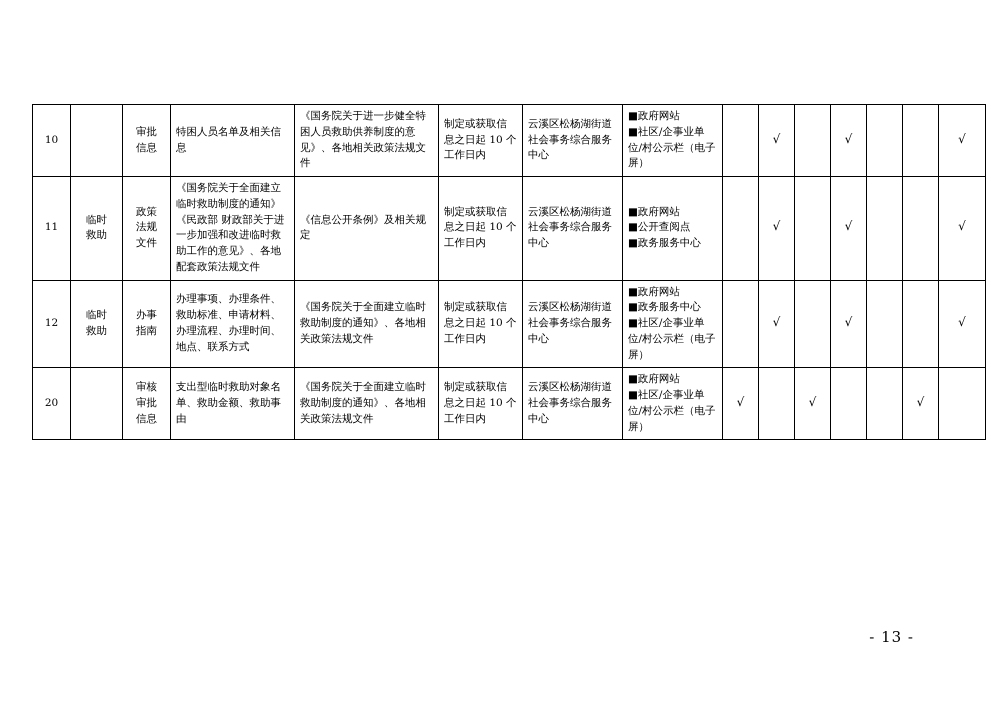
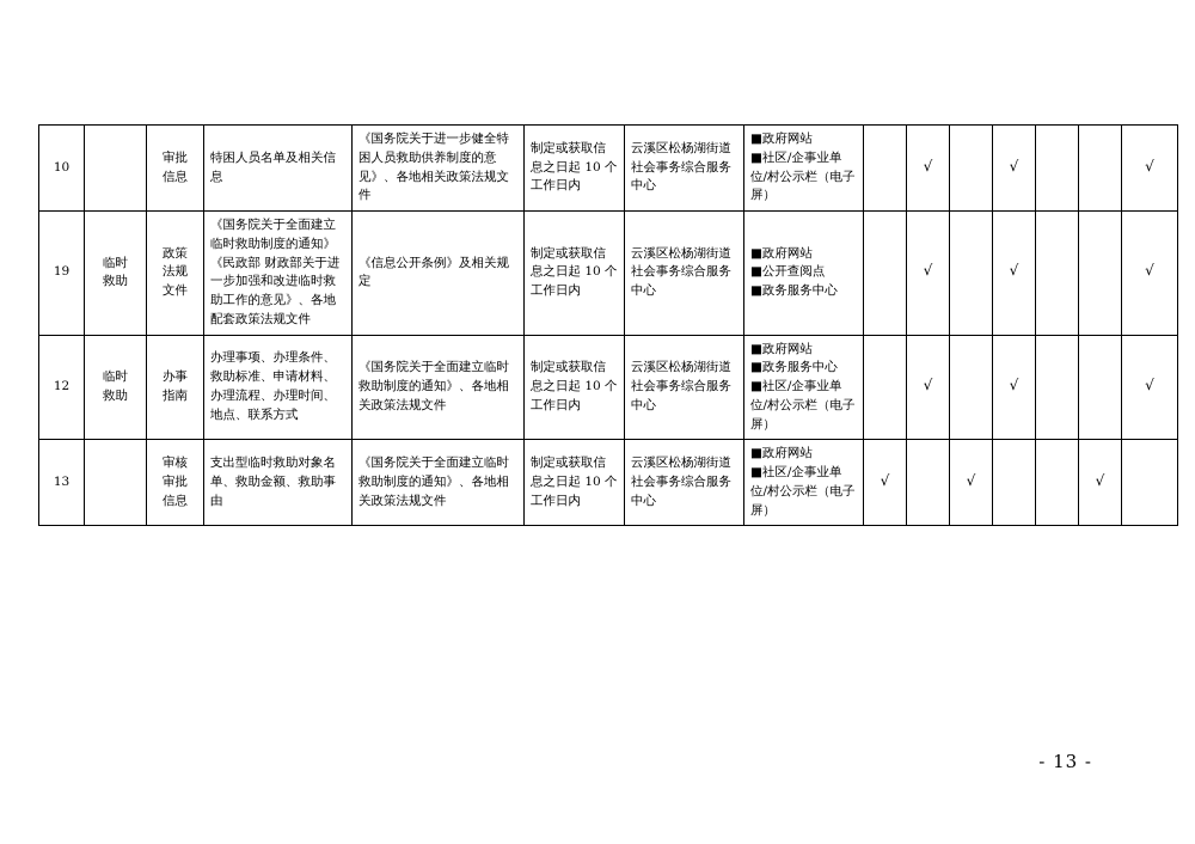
  10		审批信息	特困人员名单及相关信息	《国务院关于进一步健全特困人员救助供养制度的意见》、各地相关政策法规文件	制定或获取信息之日起 10 个工作日内	云溪区松杨湖街道社会事务综合服务中心	■政府网站■社区/企事业单位/村公示栏（电子屏）		√		√			√
- 11	临时救助	政策法规文件	《国务院关于全面建立临时救助制度的通知》《民政部 财政部关于进一步加强和改进临时救助工作的意见》、各地配套政策法规文件	《信息公开条例》及相关规定	制定或获取信息之日起 10 个工作日内	云溪区松杨湖街道社会事务综合服务中心	■政府网站■公开查阅点■政务服务中心		√		√			√
+ 19	临时救助	政策法规文件	《国务院关于全面建立临时救助制度的通知》《民政部 财政部关于进一步加强和改进临时救助工作的意见》、各地配套政策法规文件	《信息公开条例》及相关规定	制定或获取信息之日起 10 个工作日内	云溪区松杨湖街道社会事务综合服务中心	■政府网站■公开查阅点■政务服务中心		√		√			√
  12	临时救助	办事指南	办理事项、办理条件、救助标准、申请材料、办理流程、办理时间、地点、联系方式	《国务院关于全面建立临时救助制度的通知》、各地相关政策法规文件	制定或获取信息之日起 10 个工作日内	云溪区松杨湖街道社会事务综合服务中心	■政府网站■政务服务中心■社区/企事业单位/村公示栏（电子屏）		√		√			√
- 20		审核审批信息	支出型临时救助对象名单、救助金额、救助事由	《国务院关于全面建立临时救助制度的通知》、各地相关政策法规文件	制定或获取信息之日起 10 个工作日内	云溪区松杨湖街道社会事务综合服务中心	■政府网站■社区/企事业单位/村公示栏（电子屏）	√		√			√
+ 13		审核审批信息	支出型临时救助对象名单、救助金额、救助事由	《国务院关于全面建立临时救助制度的通知》、各地相关政策法规文件	制定或获取信息之日起 10 个工作日内	云溪区松杨湖街道社会事务综合服务中心	■政府网站■社区/企事业单位/村公示栏（电子屏）	√		√			√
  - 13 -
